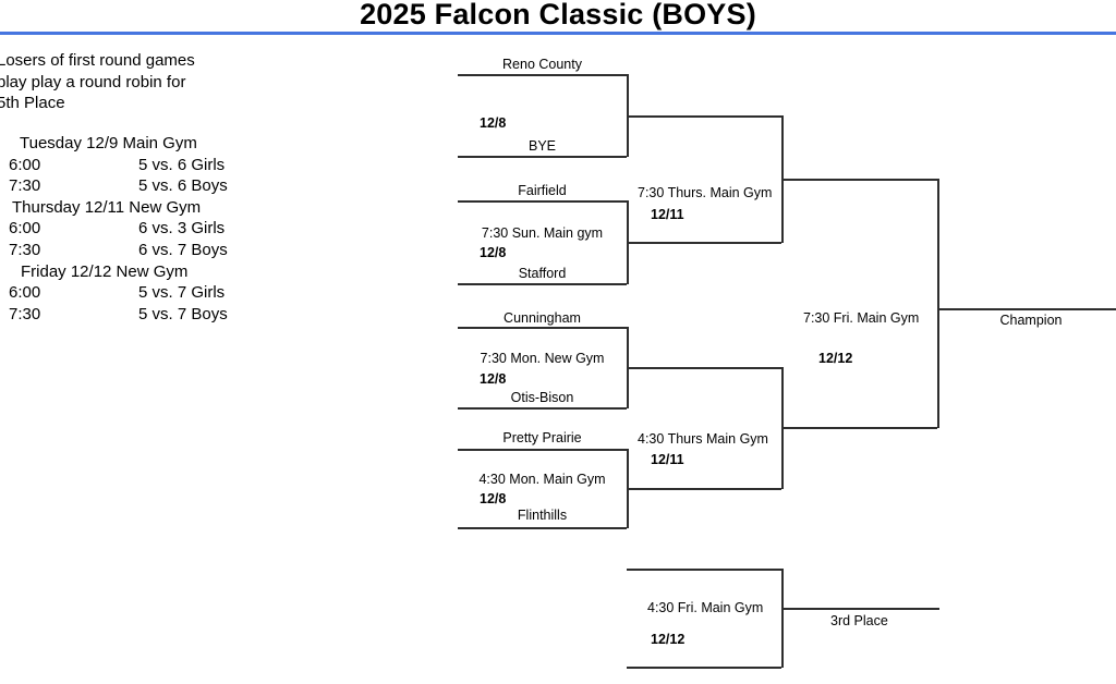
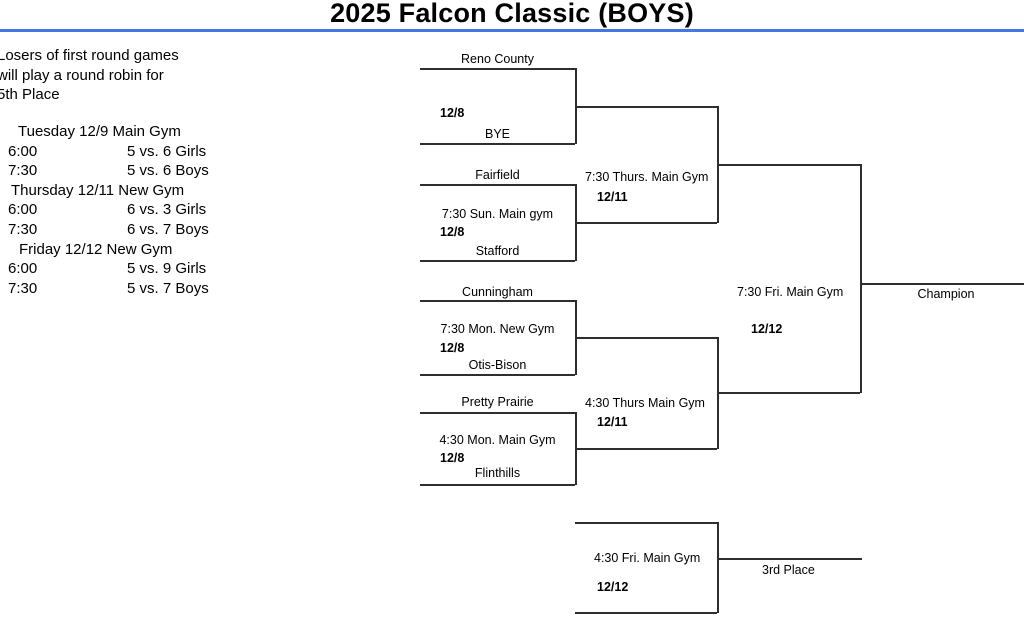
  2025 Falcon Classic (BOYS)
  Losers of first round games
- play play a round robin for
+ will play a round robin for
  5th Place
  Tuesday 12/9 Main Gym
  6:00 5 vs. 6 Girls
  7:30 5 vs. 6 Boys
  Thursday 12/11 New Gym
  6:00 6 vs. 3 Girls
  7:30 6 vs. 7 Boys
  Friday 12/12 New Gym
- 6:00 5 vs. 7 Girls
+ 6:00 5 vs. 9 Girls
  7:30 5 vs. 7 Boys
  Reno County
  12/8
  BYE
  Fairfield
  7:30 Sun. Main gym
  12/8
  Stafford
  Cunningham
  7:30 Mon. New Gym
  12/8
  Otis-Bison
  Pretty Prairie
  4:30 Mon. Main Gym
  12/8
  Flinthills
  7:30 Thurs. Main Gym
  12/11
  4:30 Thurs Main Gym
  12/11
  7:30 Fri. Main Gym
  12/12
  Champion
  4:30 Fri. Main Gym
  12/12
  3rd Place
